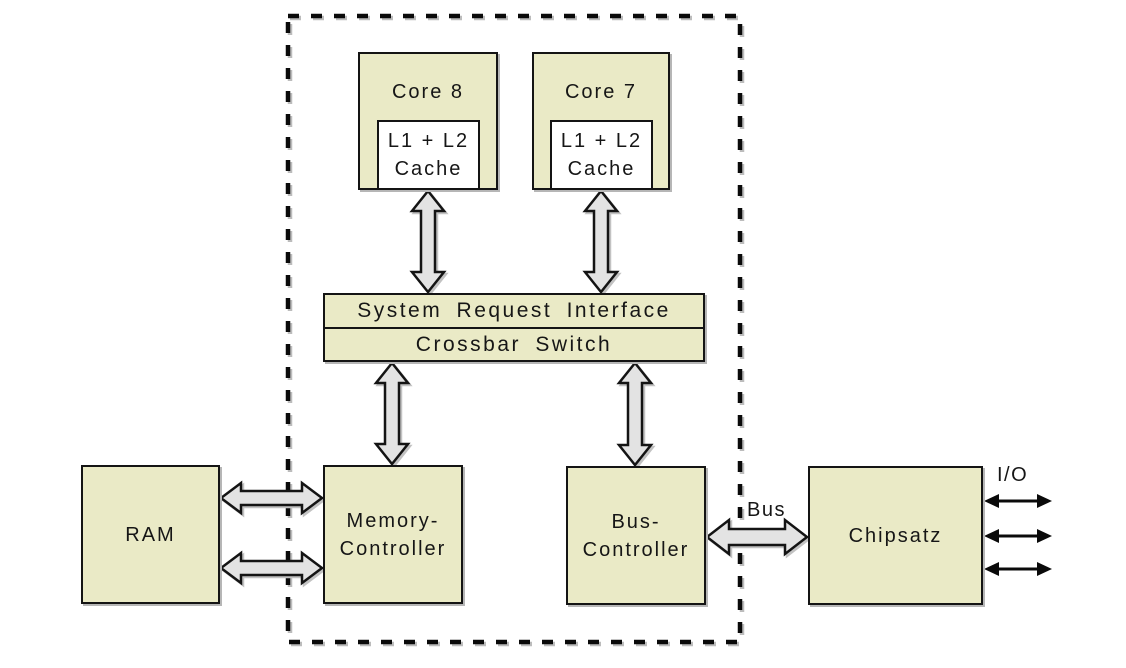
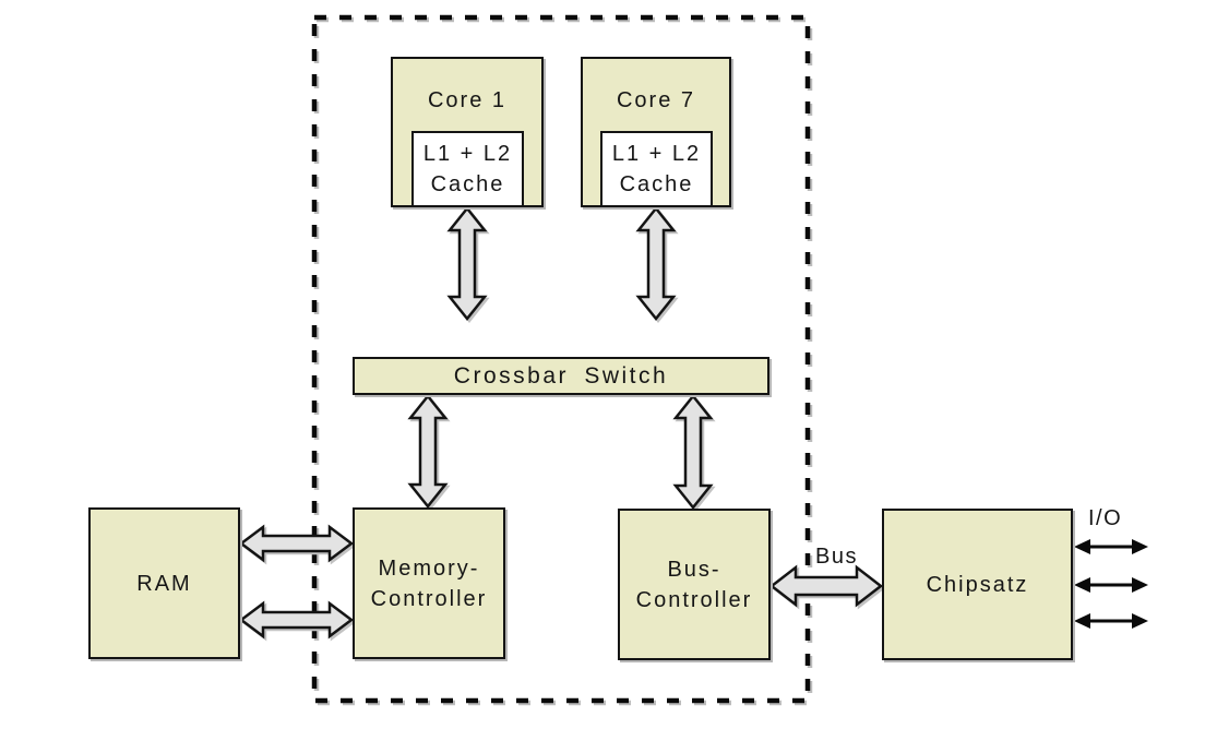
- Core 8
+ Core 1
  Core 7
  L1 + L2
  Cache
  L1 + L2
  Cache
- System Request Interface
  Crossbar Switch
  RAM
  Memory-
  Controller
  Bus-
  Controller
  Chipsatz
  Bus
  I/O
